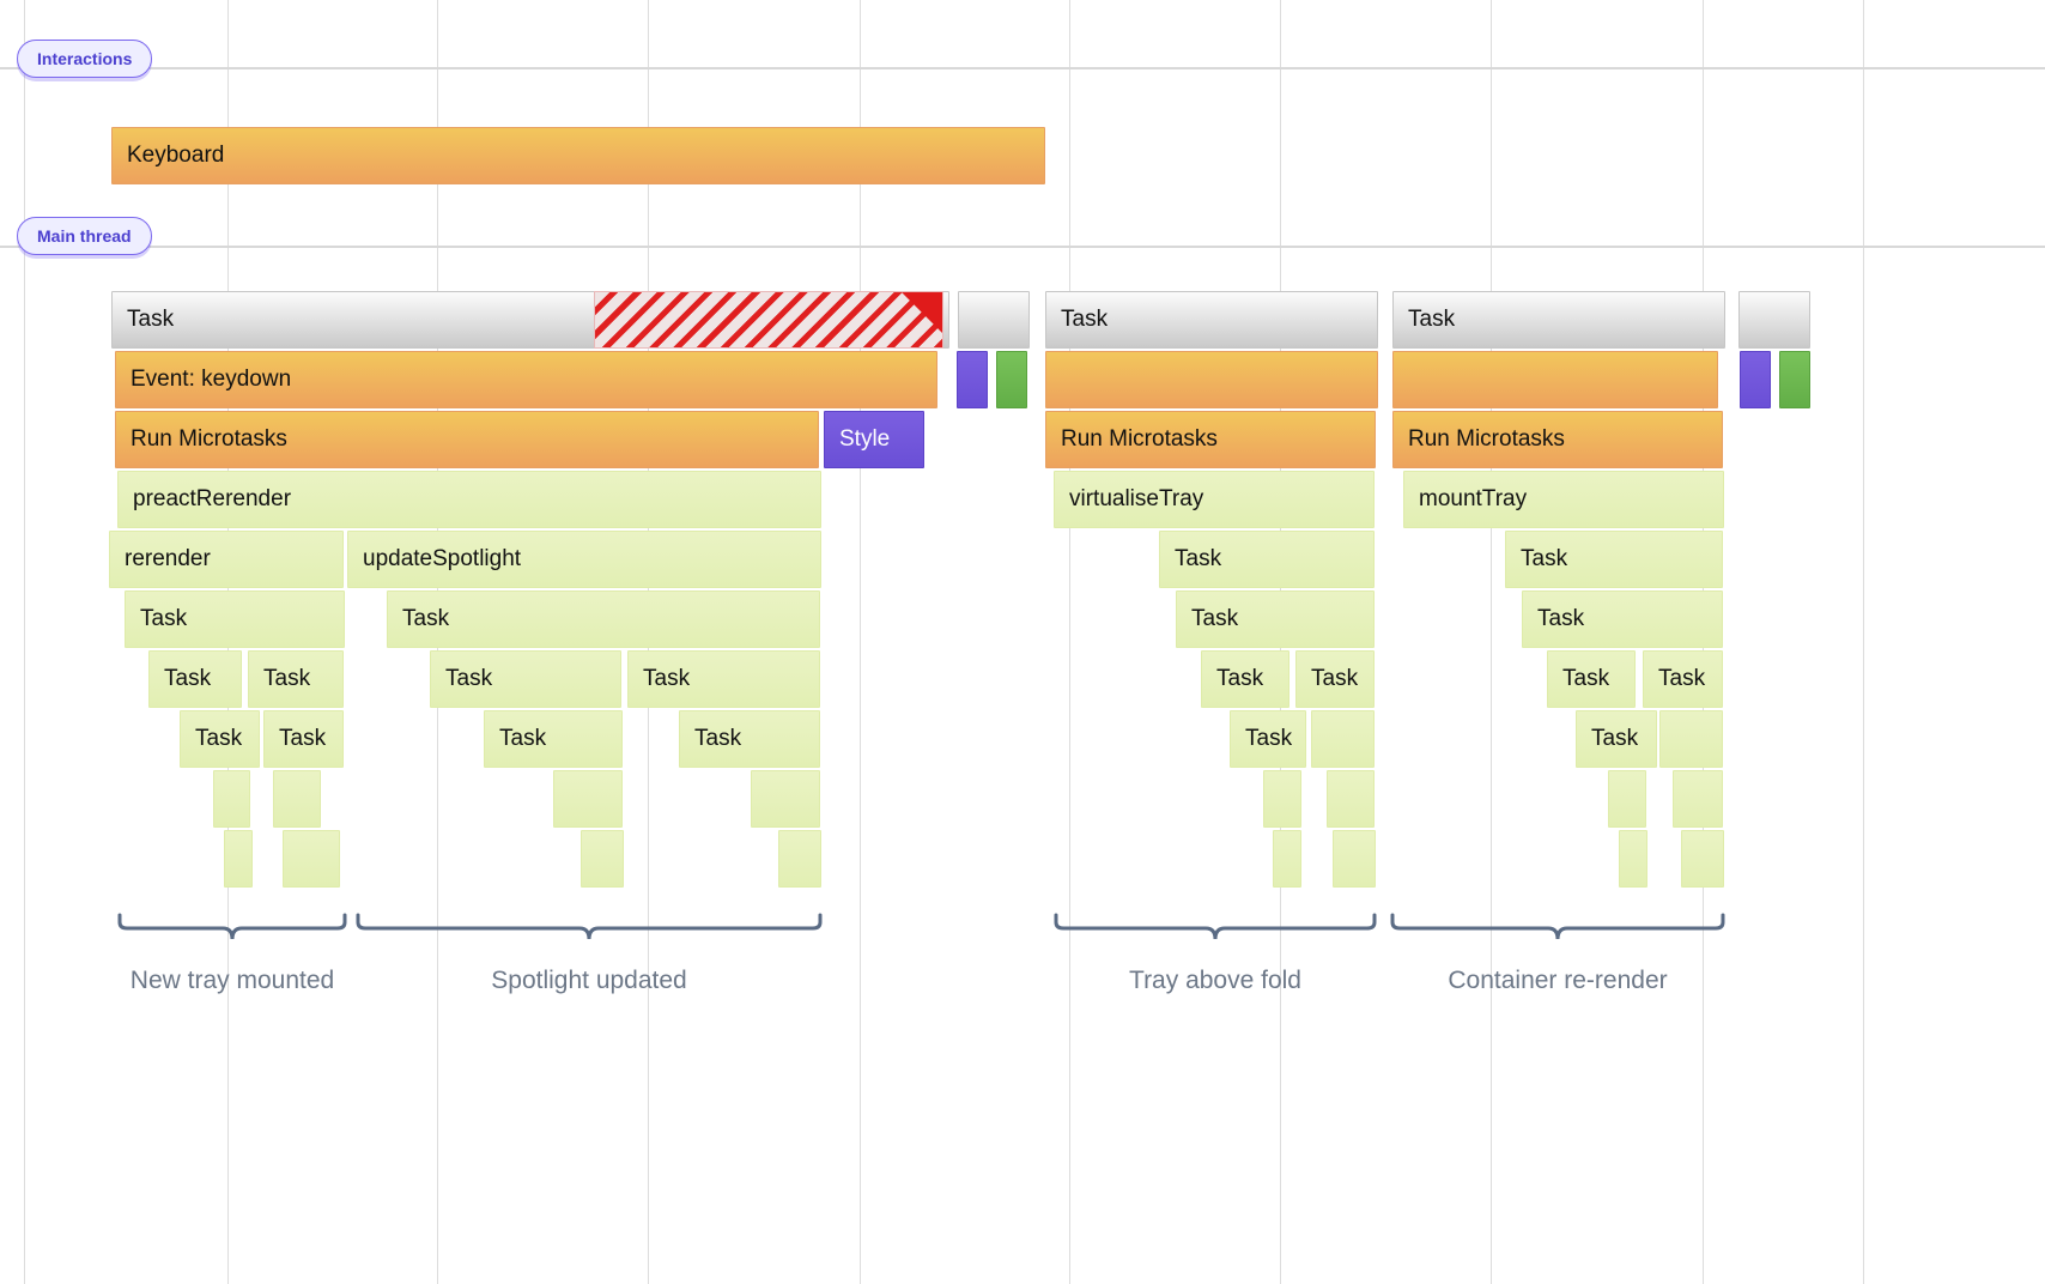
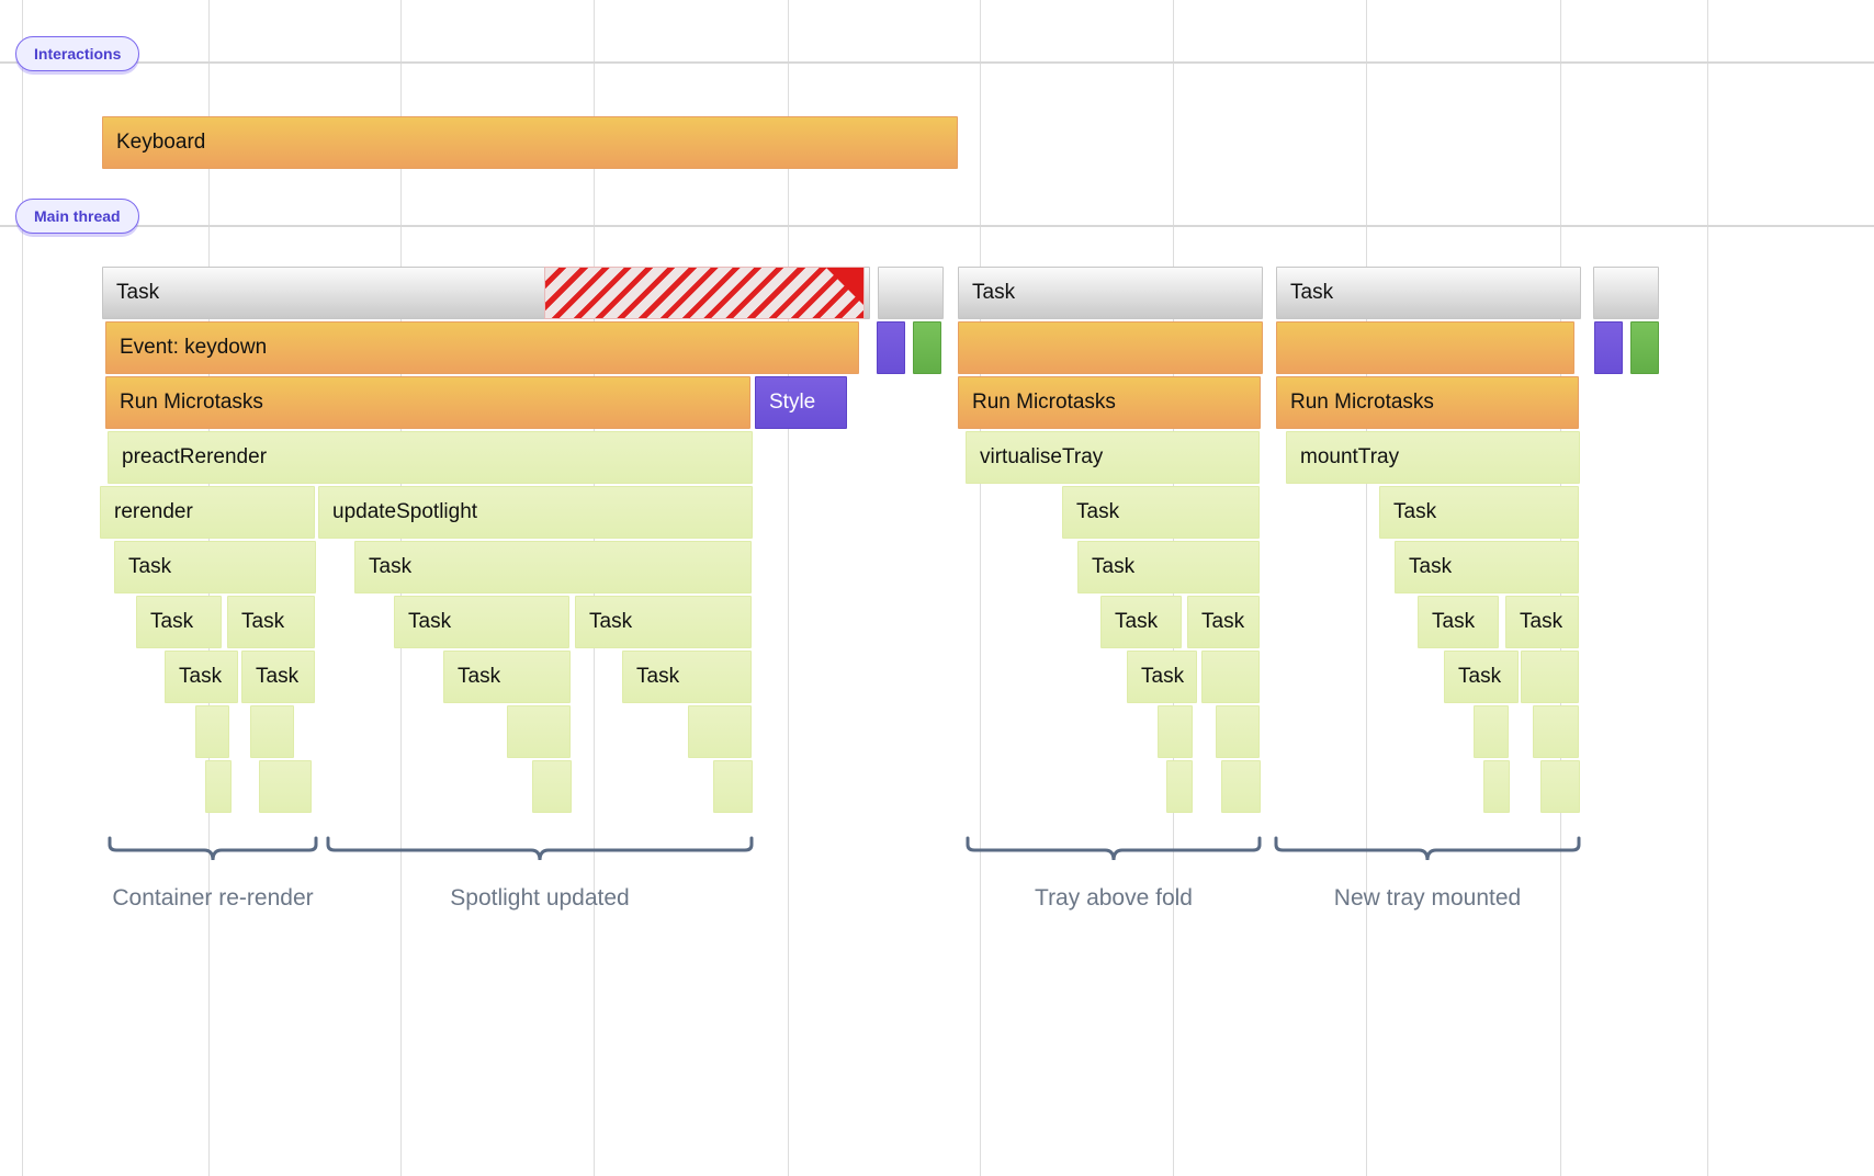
  Interactions
  Main thread
  Keyboard
  Task
  Task
  Task
  Event: keydown
  Run Microtasks
  Style
  Run Microtasks
  Run Microtasks
  preactRerender
  virtualiseTray
  mountTray
  rerender
  updateSpotlight
  Task
  Task
  Task
  Task
  Task
  Task
  Task
  Task
  Task
  Task
  Task
  Task
  Task
  Task
  Task
  Task
  Task
  Task
  Task
  Task
- New tray mounted
+ Container re-render
  Spotlight updated
  Tray above fold
- Container re-render
+ New tray mounted
